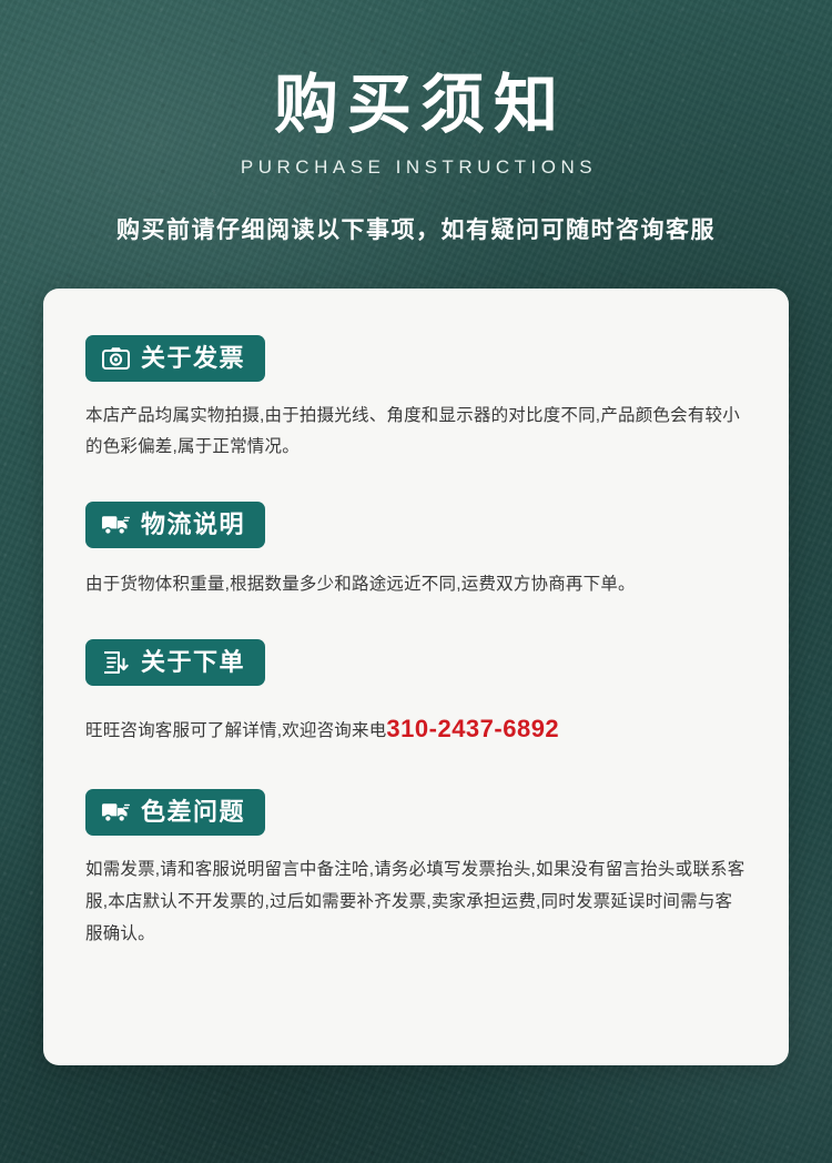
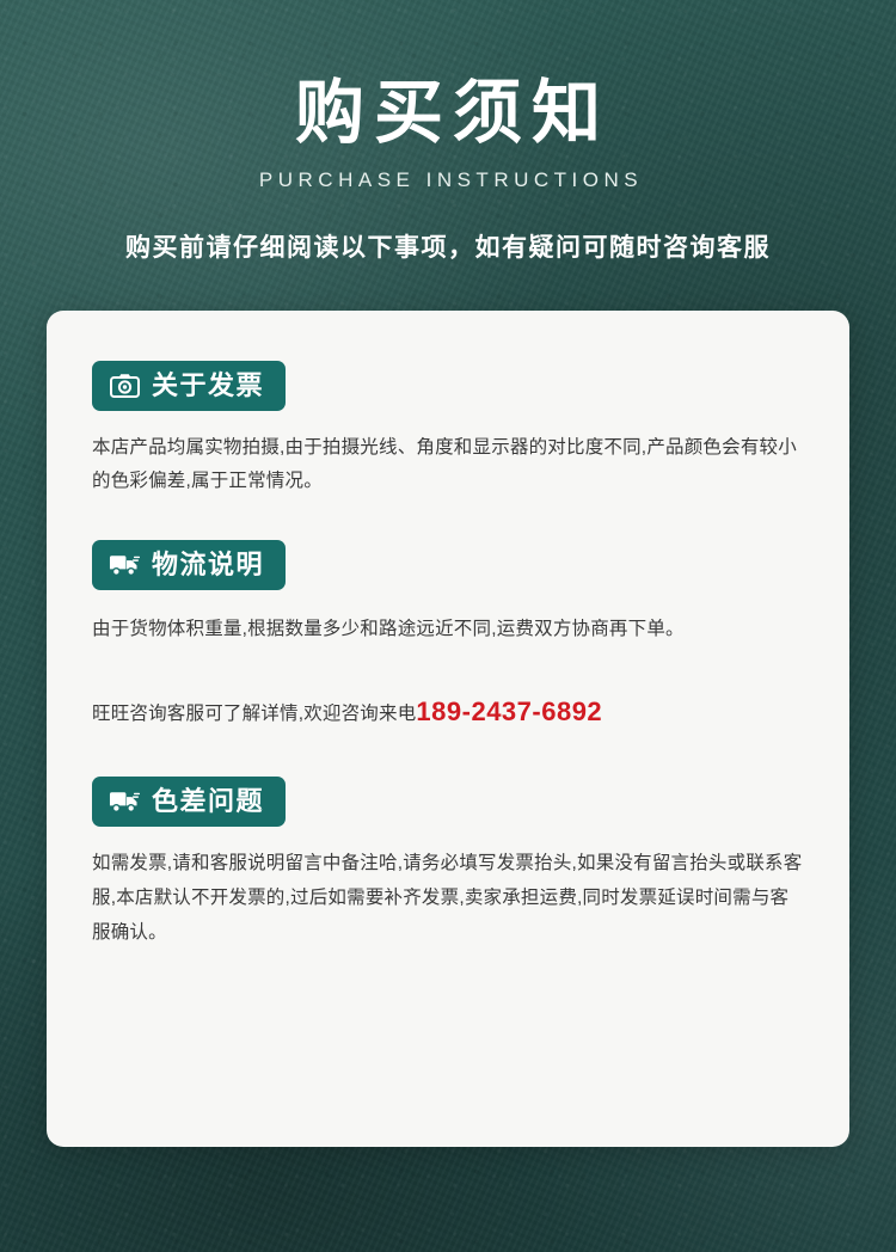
  购买须知
  PURCHASE INSTRUCTIONS
  购买前请仔细阅读以下事项，如有疑问可随时咨询客服
  关于发票
  本店产品均属实物拍摄,由于拍摄光线、角度和显示器的对比度不同,产品颜色会有较小的色彩偏差,属于正常情况。
  物流说明
  由于货物体积重量,根据数量多少和路途远近不同,运费双方协商再下单。
- 关于下单
- 旺旺咨询客服可了解详情,欢迎咨询来电310-2437-6892
+ 旺旺咨询客服可了解详情,欢迎咨询来电189-2437-6892
  色差问题
  如需发票,请和客服说明留言中备注哈,请务必填写发票抬头,如果没有留言抬头或联系客服,本店默认不开发票的,过后如需要补齐发票,卖家承担运费,同时发票延误时间需与客服确认。
